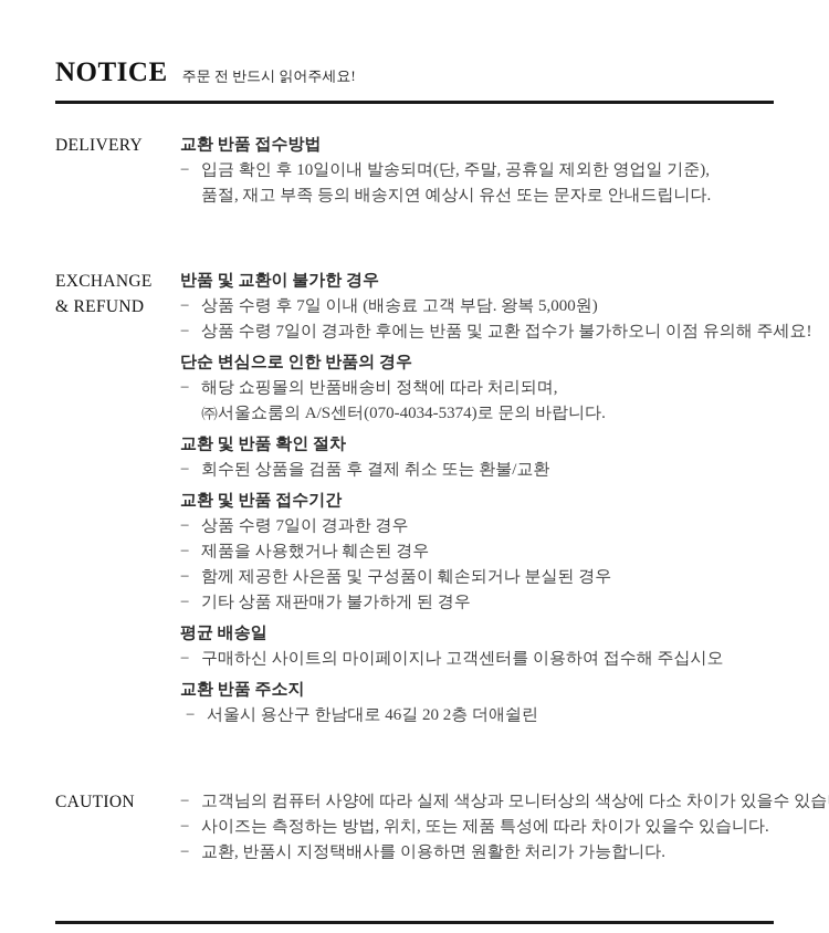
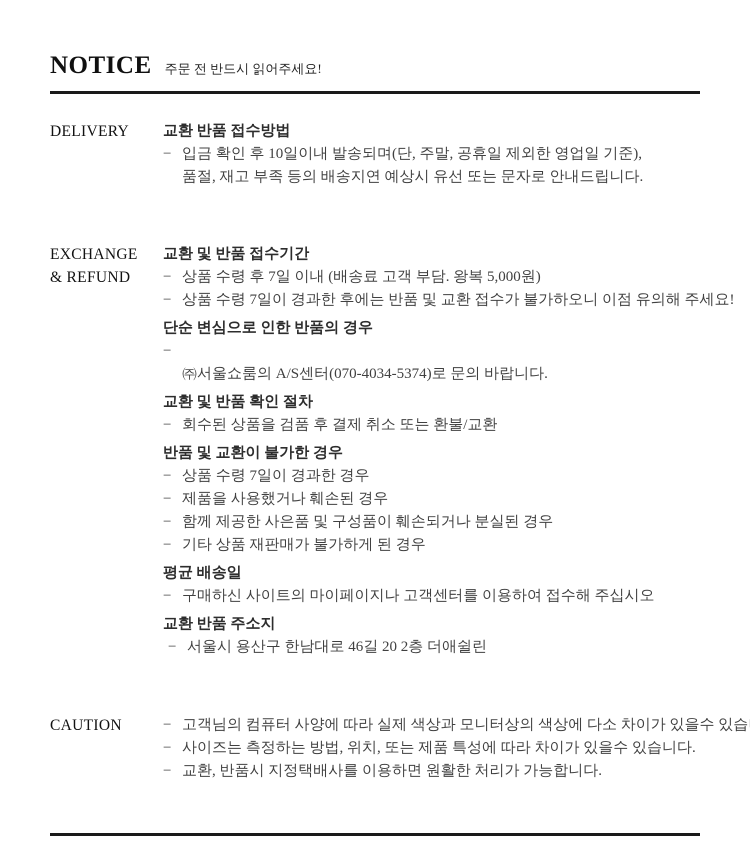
  NOTICE
  주문 전 반드시 읽어주세요!
  DELIVERY
  교환 반품 접수방법
  −
  입금 확인 후 10일이내 발송되며(단, 주말, 공휴일 제외한 영업일 기준),
  품절, 재고 부족 등의 배송지연 예상시 유선 또는 문자로 안내드립니다.
  EXCHANGE
  & REFUND
- 반품 및 교환이 불가한 경우
+ 교환 및 반품 접수기간
  −
  상품 수령 후 7일 이내 (배송료 고객 부담. 왕복 5,000원)
  −
  상품 수령 7일이 경과한 후에는 반품 및 교환 접수가 불가하오니 이점 유의해 주세요!
  단순 변심으로 인한 반품의 경우
  −
- 해당 쇼핑몰의 반품배송비 정책에 따라 처리되며,
  ㈜서울쇼룸의 A/S센터(070-4034-5374)로 문의 바랍니다.
  교환 및 반품 확인 절차
  −
  회수된 상품을 검품 후 결제 취소 또는 환불/교환
- 교환 및 반품 접수기간
+ 반품 및 교환이 불가한 경우
  −
  상품 수령 7일이 경과한 경우
  −
  제품을 사용했거나 훼손된 경우
  −
  함께 제공한 사은품 및 구성품이 훼손되거나 분실된 경우
  −
  기타 상품 재판매가 불가하게 된 경우
  평균 배송일
  −
  구매하신 사이트의 마이페이지나 고객센터를 이용하여 접수해 주십시오
  교환 반품 주소지
  −
  서울시 용산구 한남대로 46길 20 2층 더애쉴린
  CAUTION
  −
  고객님의 컴퓨터 사양에 따라 실제 색상과 모니터상의 색상에 다소 차이가 있을수 있습
  −
  사이즈는 측정하는 방법, 위치, 또는 제품 특성에 따라 차이가 있을수 있습니다.
  −
  교환, 반품시 지정택배사를 이용하면 원활한 처리가 가능합니다.
